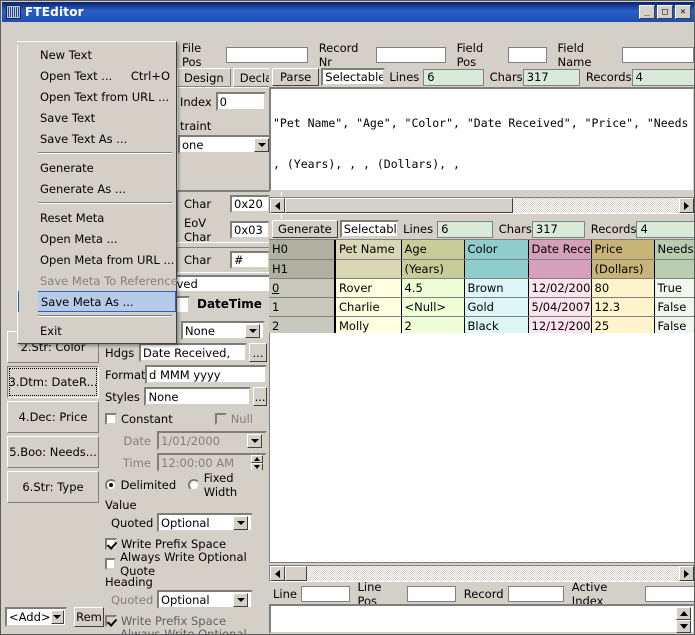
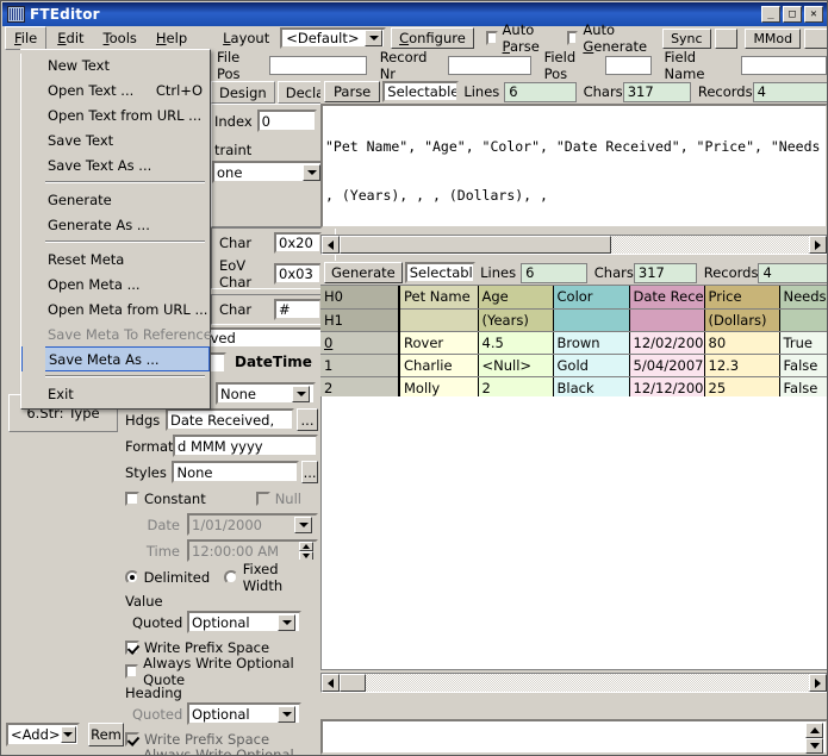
  FTEditor
  _
  □
  ✕
+ File
+ Edit
+ Tools
+ Help
+ Layout
+ <Default>
+ C
+ onfigure
+ Auto Parse
+ Auto Generate
+ Sync
+ MMod
  File Pos
  Record Nr
  Field Pos
  Field Name
  Design
  Index
  0
  traint
  one
  Char
  0x20
  EoV Char
  0x03
  Char
  #
  DateTime
  Parse
  Selectable
  Lines
  6
  Chars
  317
  Records
  4
  "Pet Name", "Age", "Color", "Date Received", "Price", "Needs
  , (Years), , , (Dollars), ,
  Generate
  Selectabl
  Lines
  6
  Chars
  317
  Records
  4
  H0	Pet Name	Age	Color	Date Rece	Price	Needs
  H1		(Years)			(Dollars)
  0	Rover	4.5	Brown	12/02/200	80	True
  1	Charlie	<Null>	Gold	5/04/2007	12.3	False
  2	Molly	2	Black	12/12/200	25	False
- Line
- Line Pos
- Record
- Active Index
- 2.Str: Color
- 3.Dtm: DateR...
- 4.Dec: Price
- 5.Boo: Needs...
  6.Str: Type
  <Add>
  Rem
  None
  Hdgs
  Date Received,
  ...
  Format
  d MMM yyyy
  Styles
  None
  ...
  Constant
  Null
  Date
  1/01/2000
  Time
  12:00:00 AM
  Delimited
  Fixed Width
  Value
  Quoted
  Optional
  Write Prefix Space
  Always Write Optional Quote
  Heading
  Quoted
  Optional
  Write Prefix Space
  Always Write Optional
  New Text
  Open Text ...
  Ctrl+O
  Open Text from URL ...
  Save Text
  Save Text As ...
  Generate
  Generate As ...
  Reset Meta
  Open Meta ...
  Open Meta from URL ...
  Save Meta To Reference
  Save Meta As ...
  Exit
